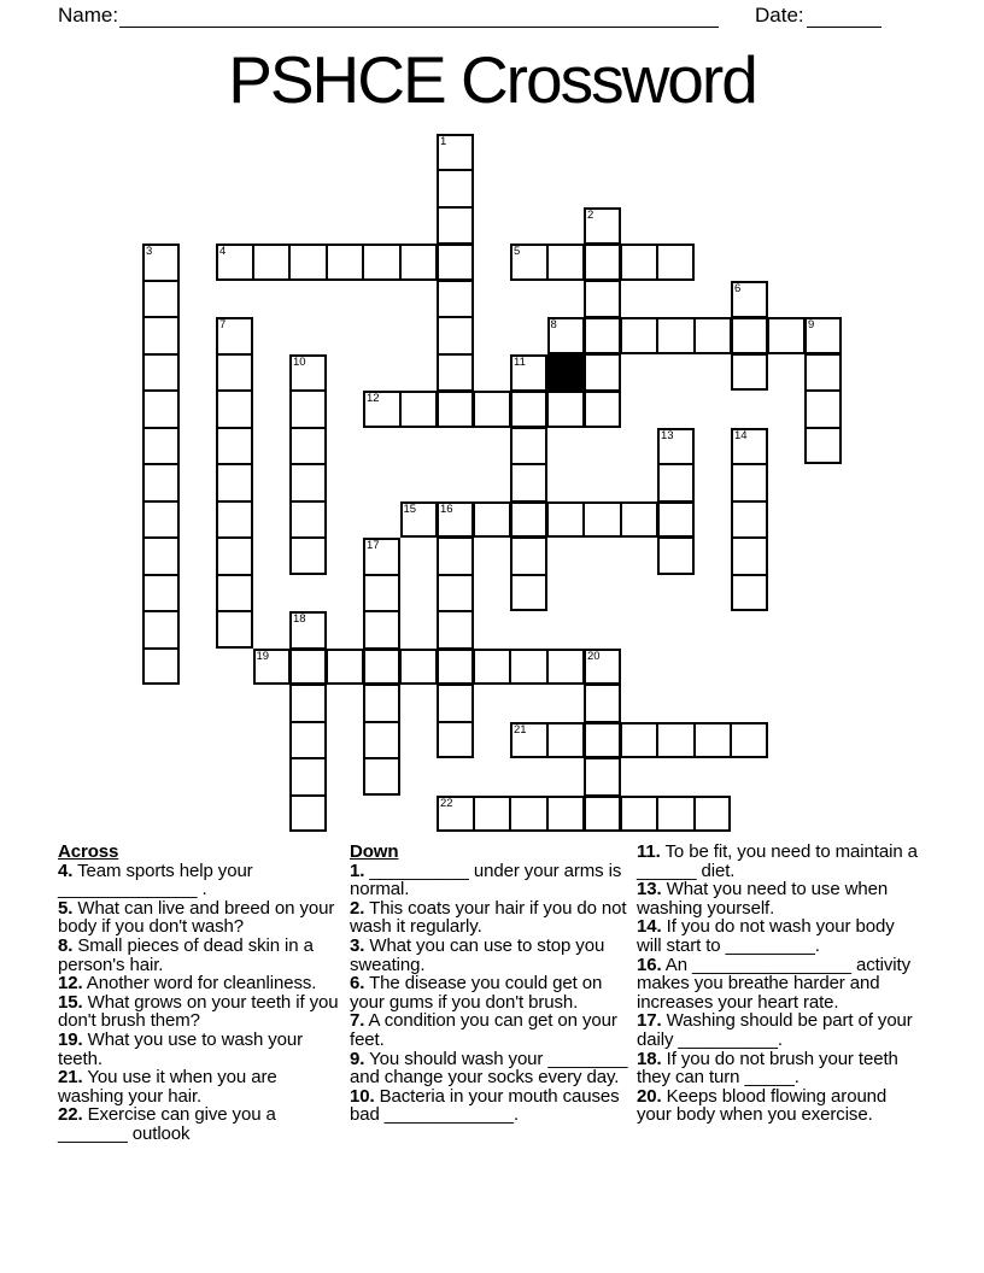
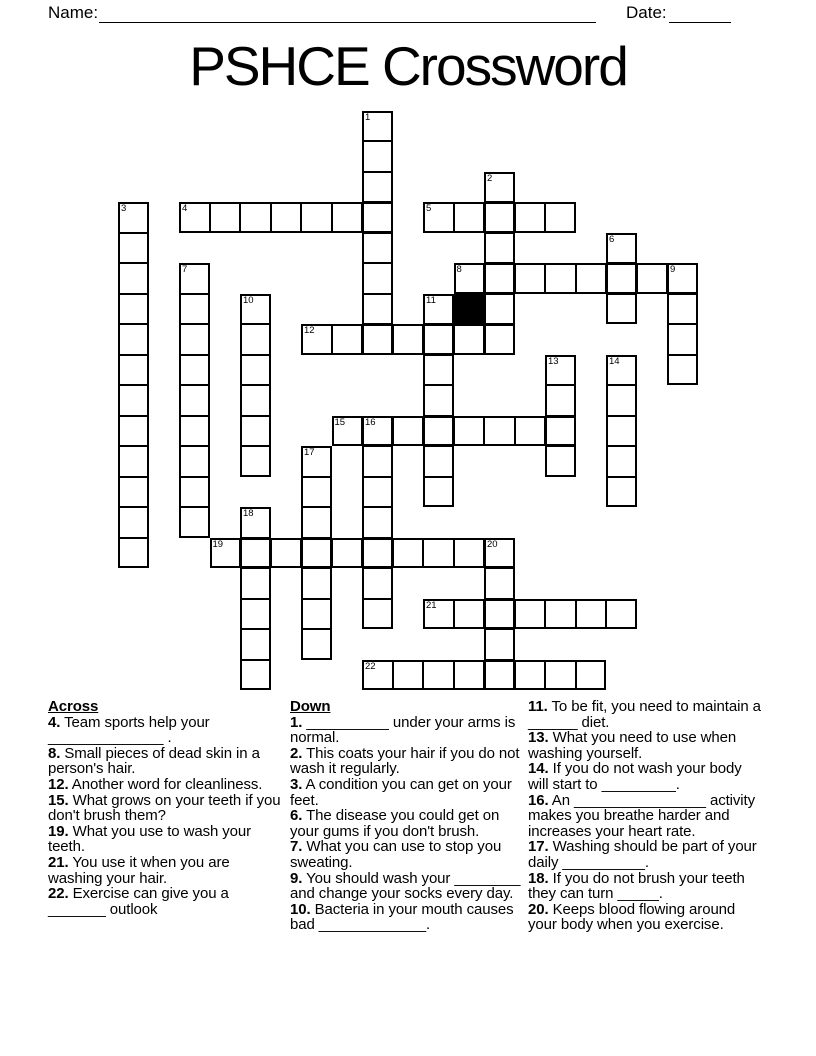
  Name:
  Date:
  PSHCE Crossword
  4
  5
  8
  12
  15
  19
  21
  22
  1
  2
  3
  6
  7
  9
  10
  11
  13
  14
  16
  17
  18
  20
  Across
  4. Team sports help your ______________ .
- 5. What can live and breed on your body if you don't wash?
  8. Small pieces of dead skin in a person's hair.
  12. Another word for cleanliness.
  15. What grows on your teeth if you don't brush them?
  19. What you use to wash your teeth.
  21. You use it when you are washing your hair.
  22. Exercise can give you a _______ outlook
  Down
  1. __________ under your arms is normal.
  2. This coats your hair if you do not wash it regularly.
- 3. What you can use to stop you sweating.
+ 3. A condition you can get on your feet.
  6. The disease you could get on your gums if you don't brush.
- 7. A condition you can get on your feet.
+ 7. What you can use to stop you sweating.
  9. You should wash your ________ and change your socks every day.
  10. Bacteria in your mouth causes bad _____________.
  11. To be fit, you need to maintain a ______ diet.
  13. What you need to use when washing yourself.
  14. If you do not wash your body will start to _________.
  16. An ________________ activity makes you breathe harder and increases your heart rate.
  17. Washing should be part of your daily __________.
  18. If you do not brush your teeth they can turn _____.
  20. Keeps blood flowing around your body when you exercise.
